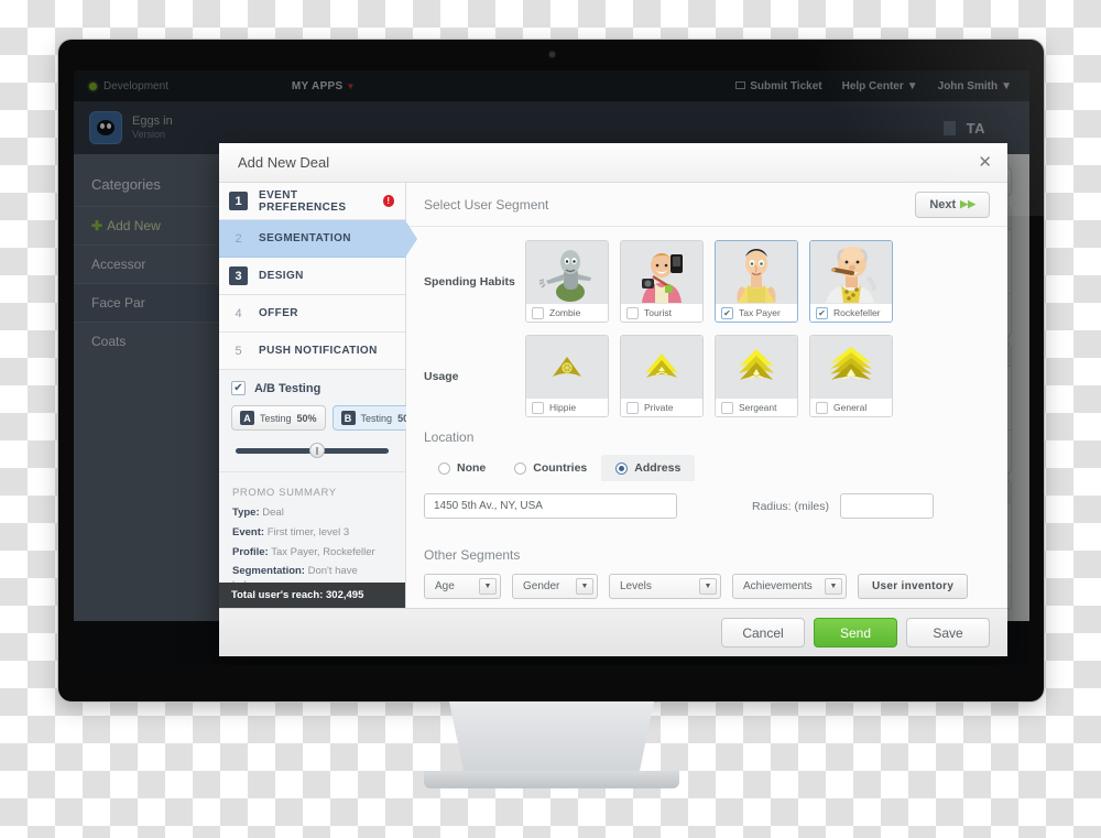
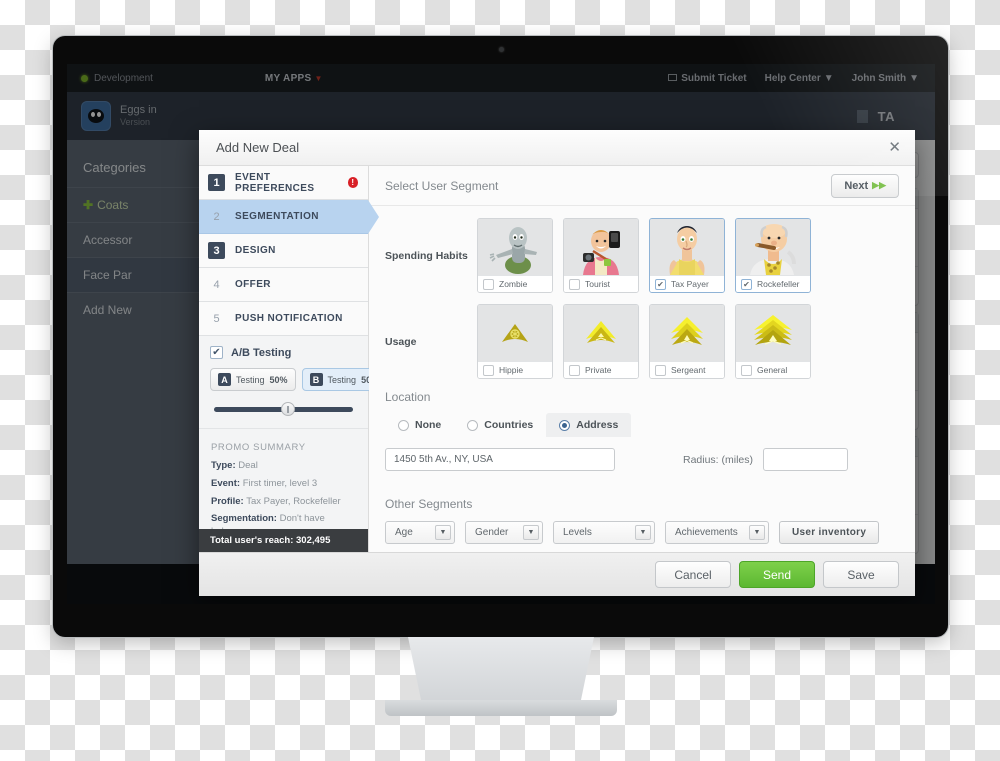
  Development
  MY APPS ▼
  Eggs in
  Version
  Categories
- ✚ Add New
+ ✚ Coats
  Accessor
  Face Par
- Coats
+ Add New
  Add New Deal
  1
  EVENT PREFERENCES
  !
  2
  SEGMENTATION
  3
  DESIGN
  4
  OFFER
  5
  PUSH NOTIFICATION
  ✔
  A/B Testing
  A
  Testing
  50%
  B
  Testing
  PROMO SUMMARY
  Type: Deal
  Event: First timer, level 3
  Profile: Tax Payer, Rockefeller
  Segmentation: Don't have
  Total user's reach: 302,495
  Select User Segment
  Spending Habits
  Zombie
  Tourist
  ✔
  Tax Payer
  ✔
  Rockefeller
  Usage
  Hippie
  Private
  Sergeant
  General
  Location
  None
  Countries
  Address
  1450 5th Av., NY, USA
  Radius: (miles)
  Other Segments
  Age
  Gender
  Levels
  Achievements
  User inventory
  Cancel
  Send
  Save
